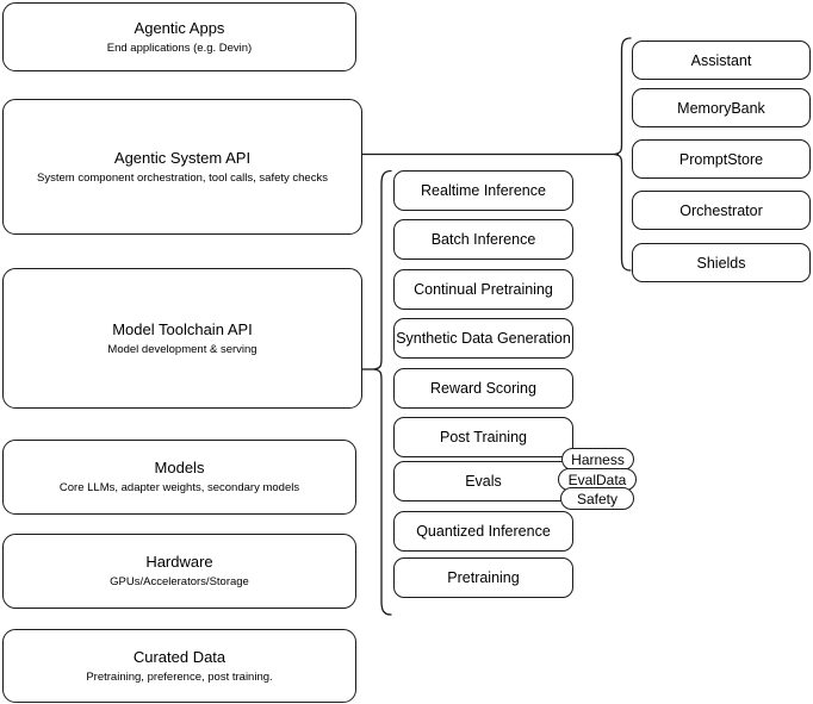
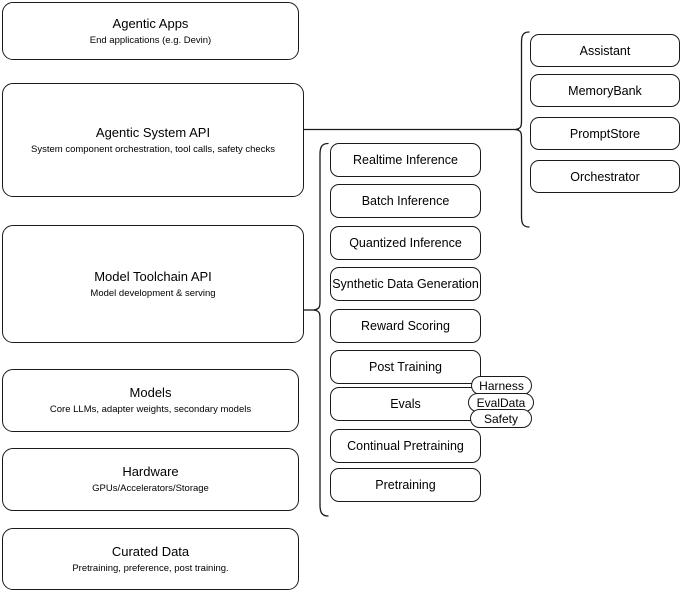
  Agentic Apps
  End applications (e.g. Devin)
  Agentic System API
  System component orchestration, tool calls, safety checks
  Model Toolchain API
  Model development & serving
  Models
  Core LLMs, adapter weights, secondary models
  Hardware
  GPUs/Accelerators/Storage
  Curated Data
  Pretraining, preference, post training.
  Realtime Inference
  Batch Inference
- Continual Pretraining
+ Quantized Inference
  Synthetic Data Generation
  Reward Scoring
  Post Training
  Evals
- Quantized Inference
+ Continual Pretraining
  Pretraining
  Harness
  EvalData
  Safety
  Assistant
  MemoryBank
  PromptStore
  Orchestrator
- Shields
